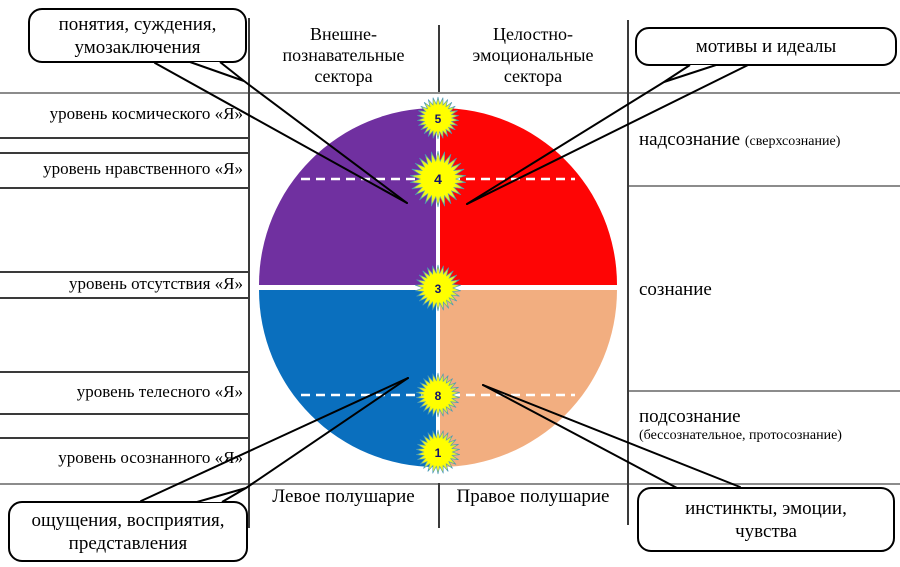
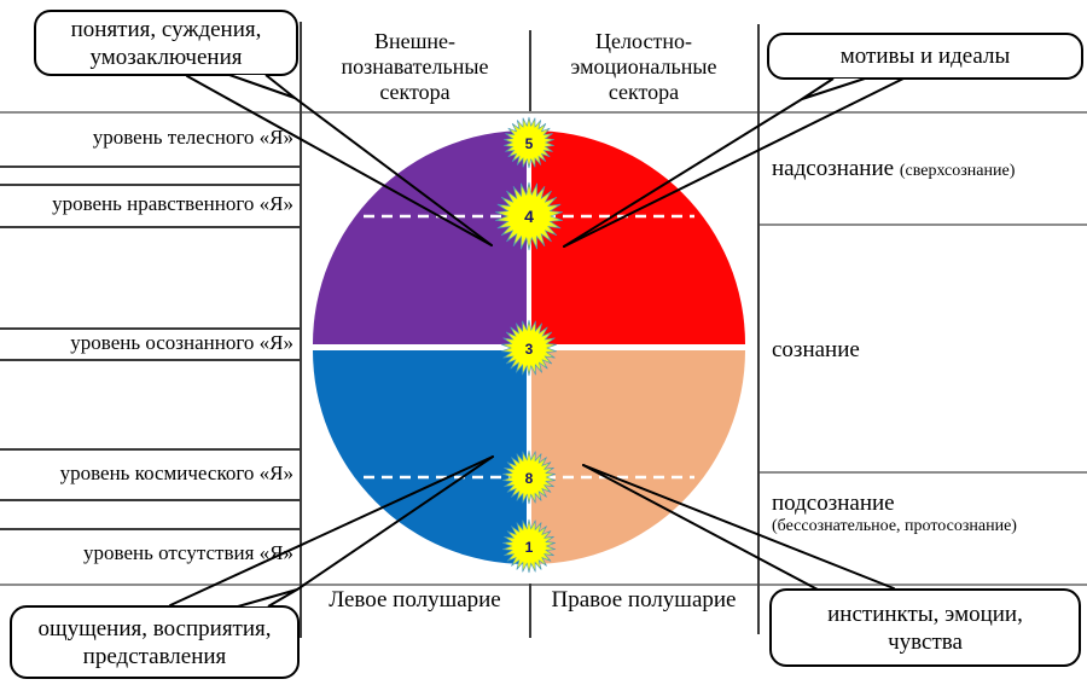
  Внешне-
  познавательные
  сектора
  Целостно-
  эмоциональные
  сектора
- уровень космического «Я»
+ уровень телесного «Я»
  уровень нравственного «Я»
- уровень отсутствия «Я»
+ уровень осознанного «Я»
- уровень телесного «Я»
+ уровень космического «Я»
- уровень осознанного «Я»
+ уровень отсутствия «Я»
  надсознание (сверхсознание)
  сознание
  подсознание
  (бессознательное, протосознание)
  Левое полушарие
  Правое полушарие
  понятия, суждения,
  умозаключения
  мотивы и идеалы
  ощущения, восприятия,
  представления
  инстинкты, эмоции,
  чувства
  5
  4
  3
  8
  1
